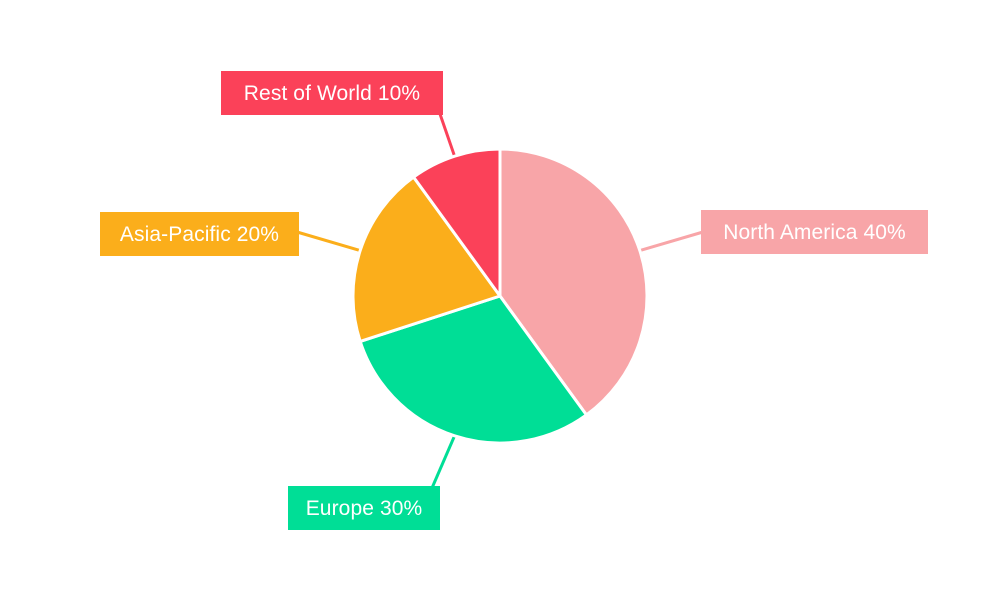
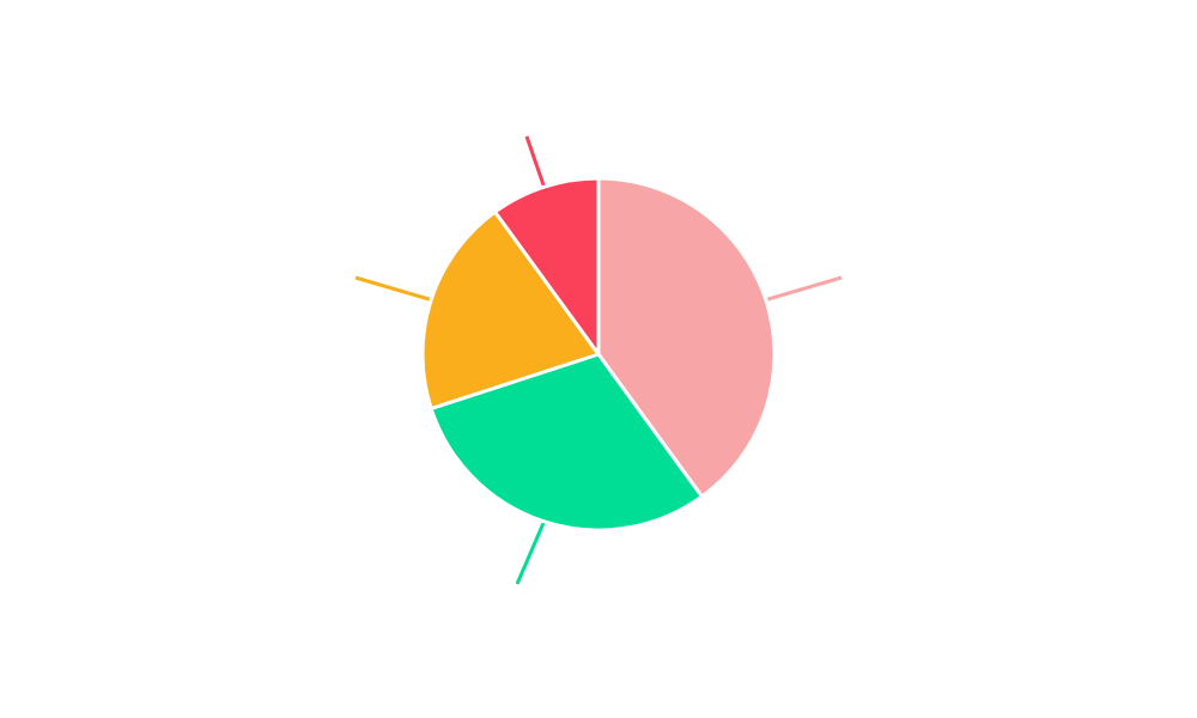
- North America 40%
- Europe 30%
- Asia-Pacific 20%
- Rest of World 10%
